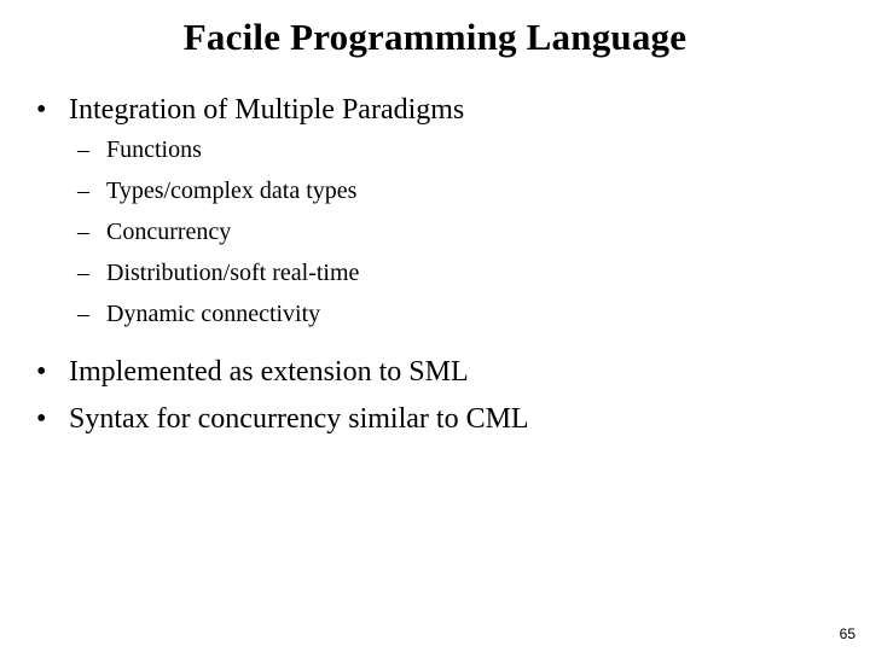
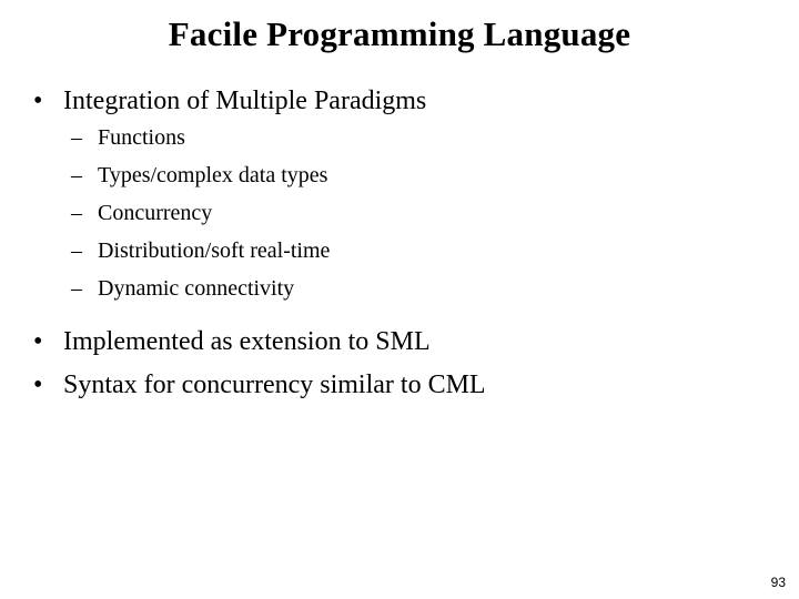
  Facile Programming Language
  •
  Integration of Multiple Paradigms
  –
  Functions
  –
  Types/complex data types
  –
  Concurrency
  –
  Distribution/soft real-time
  –
  Dynamic connectivity
  •
  Implemented as extension to SML
  •
  Syntax for concurrency similar to CML
- 65
+ 93
